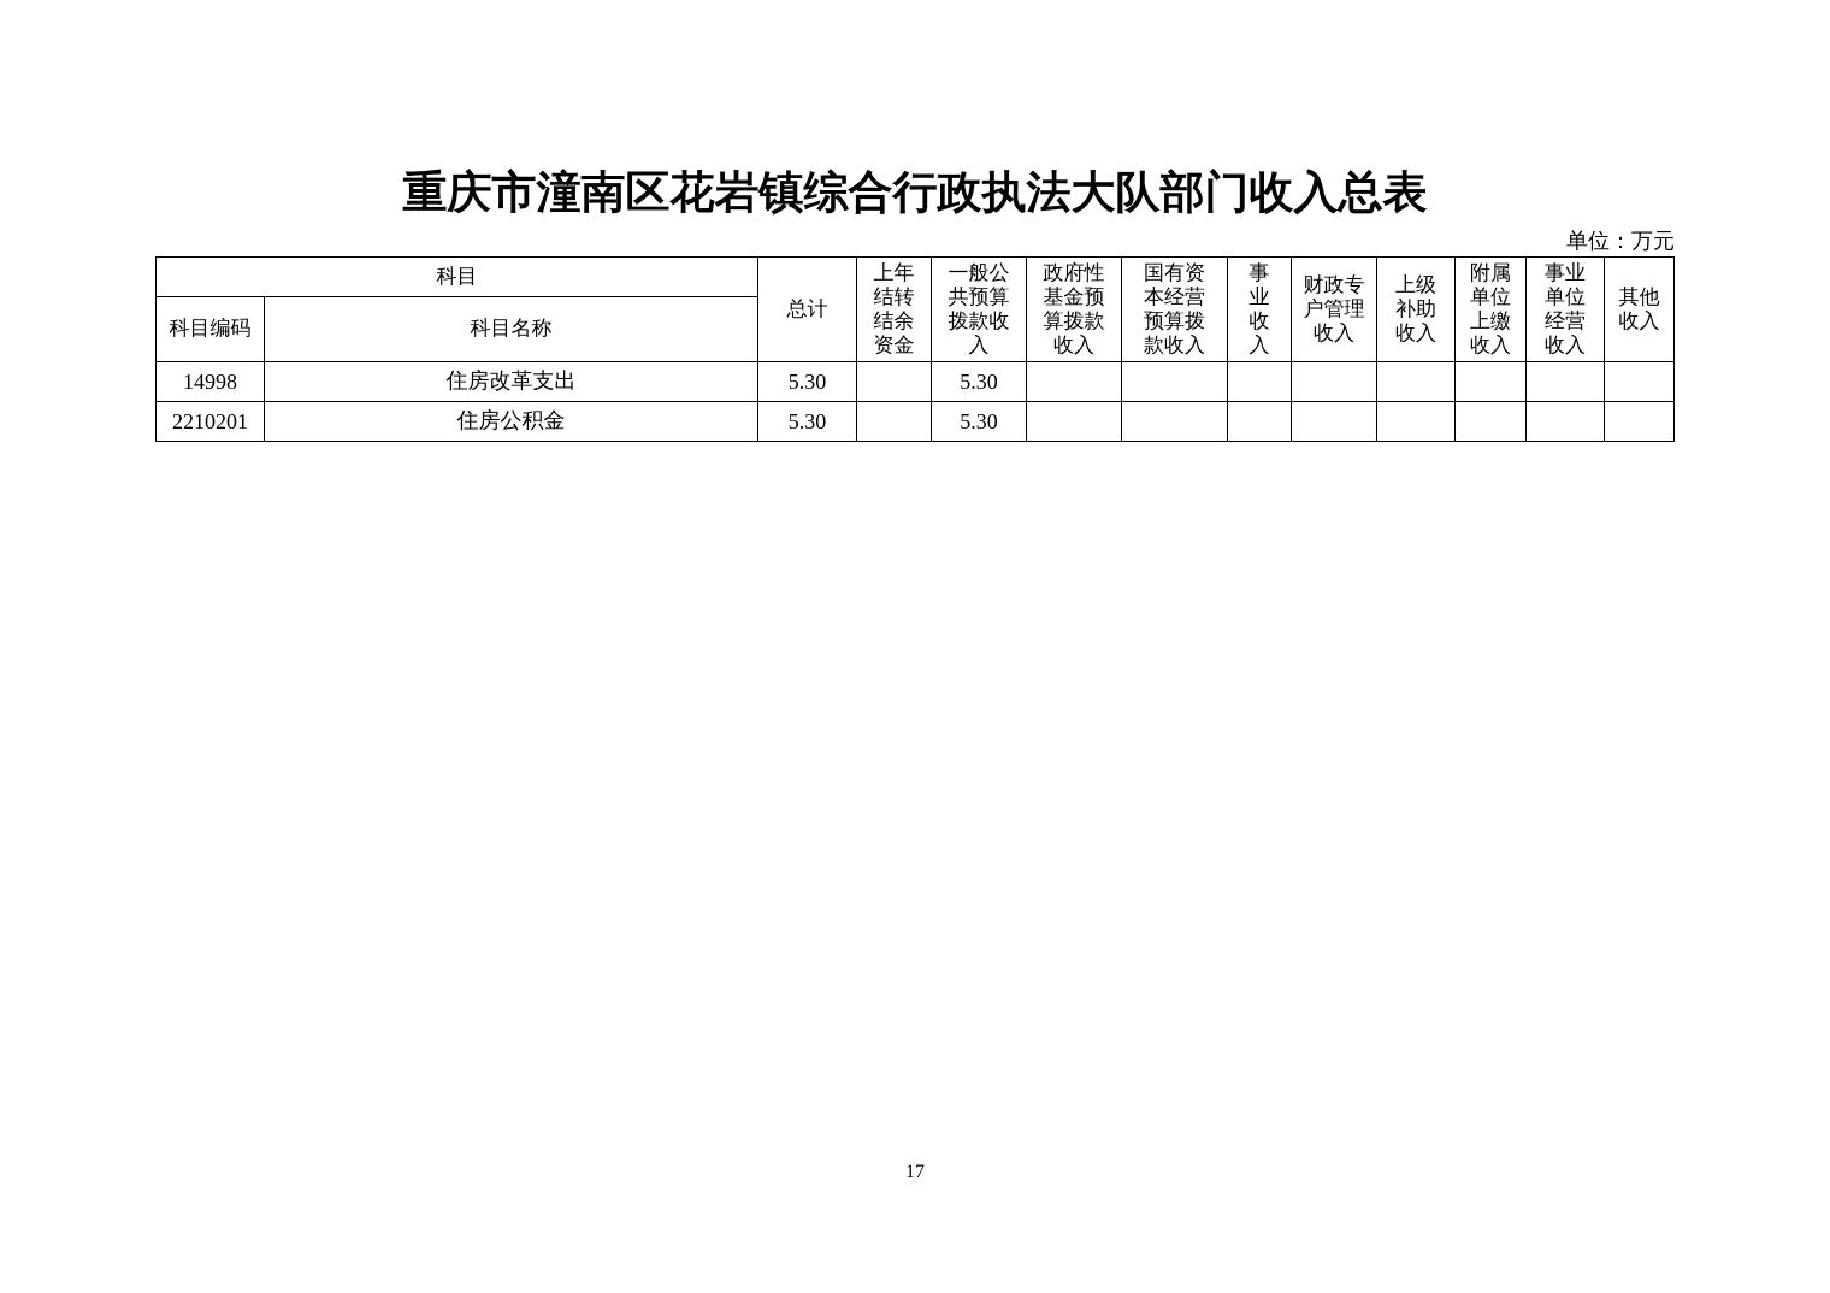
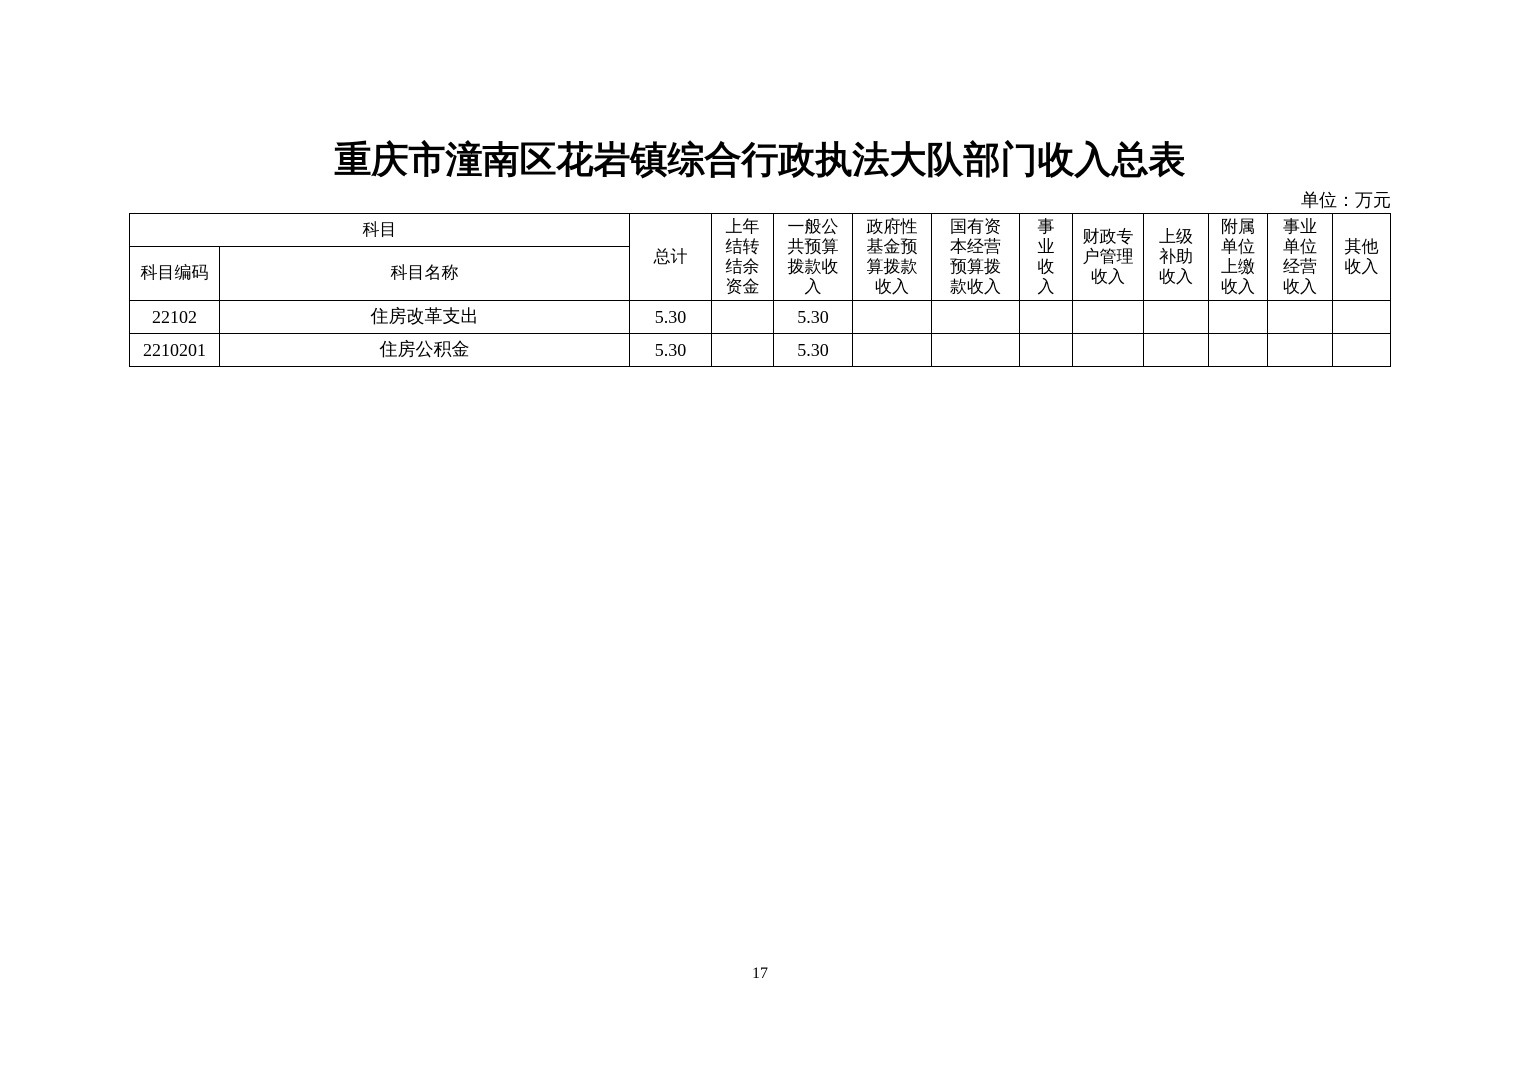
  重庆市潼南区花岩镇综合行政执法大队部门收入总表
  单位：万元
  科目	总计	上年 结转 结余 资金	一般公 共预算 拨款收 入	政府性 基金预 算拨款 收入	国有资 本经营 预算拨 款收入	事 业 收 入	财政专 户管理 收入	上级 补助 收入	附属 单位 上缴 收入	事业 单位 经营 收入	其他 收入
  科目编码	科目名称
- 14998	住房改革支出	5.30		5.30
+ 22102	住房改革支出	5.30		5.30
  2210201	住房公积金	5.30		5.30
  17
